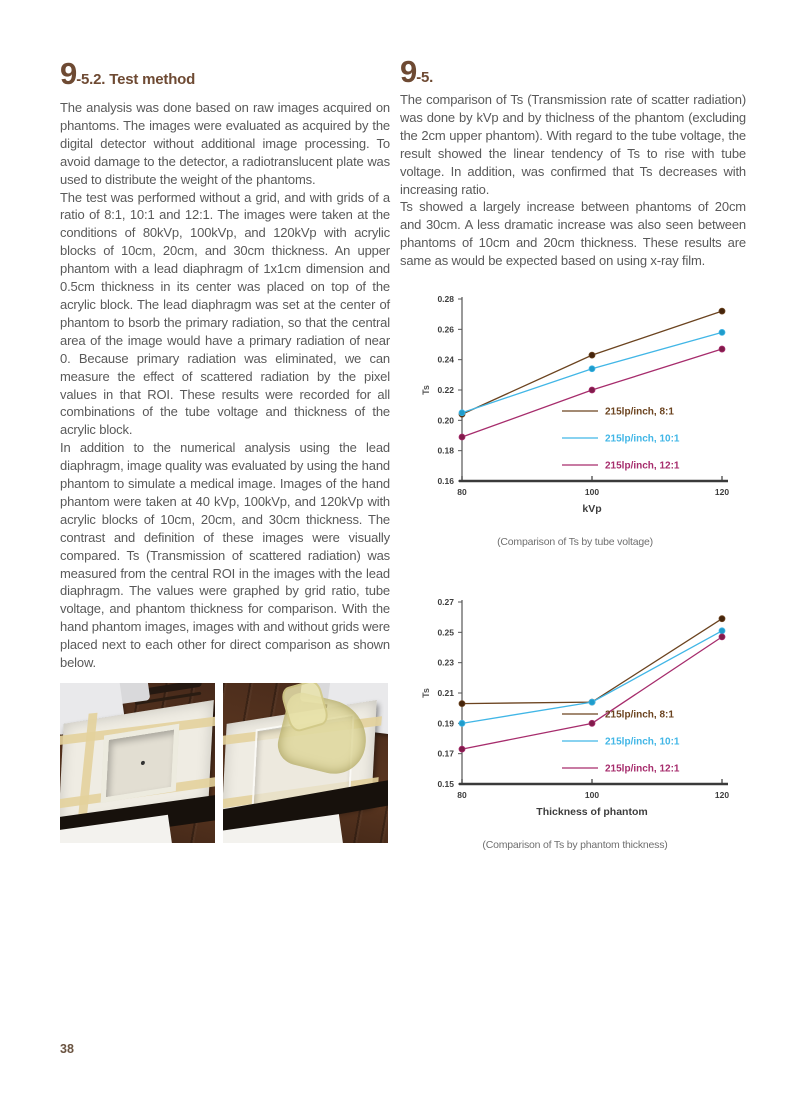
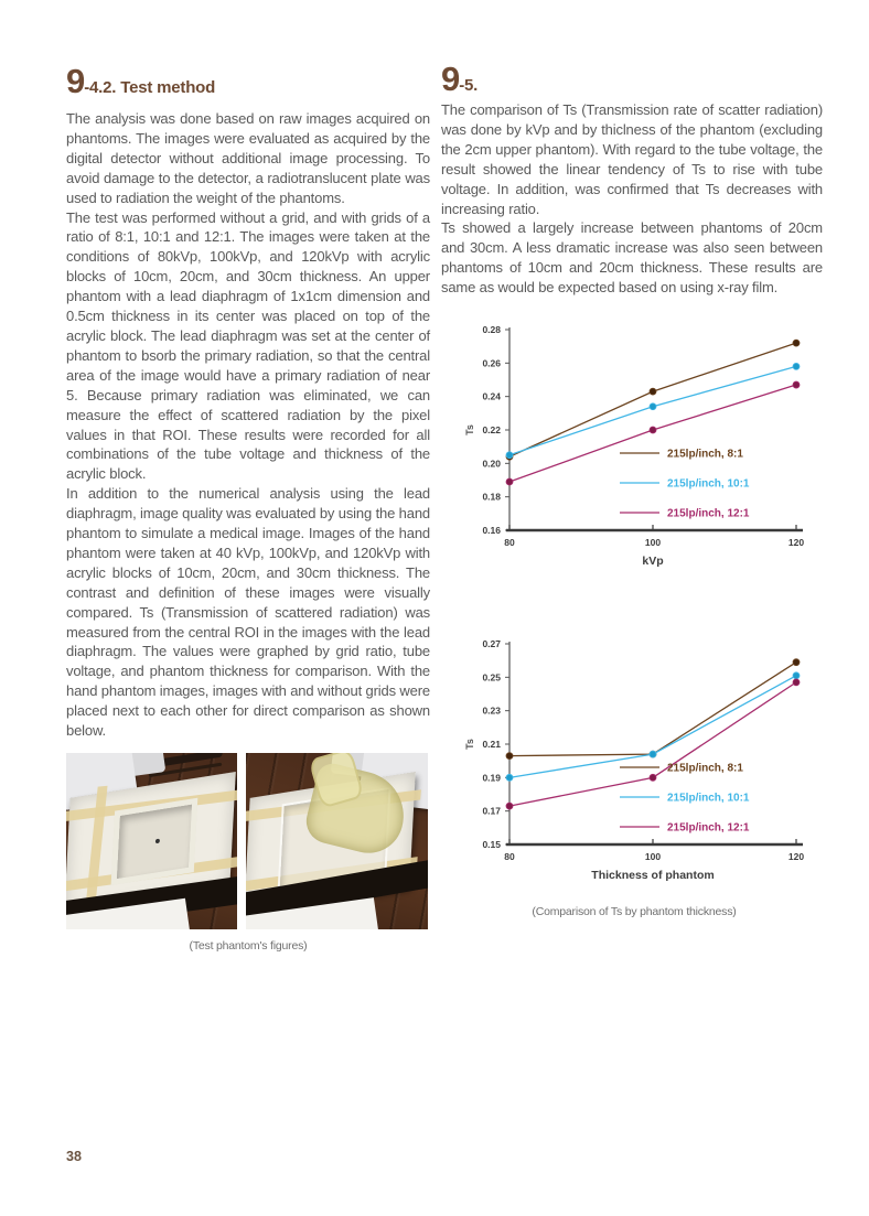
- 9-5.2. Test method
+ 9-4.2. Test method
- The analysis was done based on raw images acquired on phantoms. The images were evaluated as acquired by the digital detector without additional image processing. To avoid damage to the detector, a radiotranslucent plate was used to distribute the weight of the phantoms.
+ The analysis was done based on raw images acquired on phantoms. The images were evaluated as acquired by the digital detector without additional image processing. To avoid damage to the detector, a radiotranslucent plate was used to radiation the weight of the phantoms.
- The test was performed without a grid, and with grids of a ratio of 8:1, 10:1 and 12:1. The images were taken at the conditions of 80kVp, 100kVp, and 120kVp with acrylic blocks of 10cm, 20cm, and 30cm thickness. An upper phantom with a lead diaphragm of 1x1cm dimension and 0.5cm thickness in its center was placed on top of the acrylic block. The lead diaphragm was set at the center of phantom to bsorb the primary radiation, so that the central area of the image would have a primary radiation of near 0. Because primary radiation was eliminated, we can measure the effect of scattered radiation by the pixel values in that ROI. These results were recorded for all combinations of the tube voltage and thickness of the acrylic block.
+ The test was performed without a grid, and with grids of a ratio of 8:1, 10:1 and 12:1. The images were taken at the conditions of 80kVp, 100kVp, and 120kVp with acrylic blocks of 10cm, 20cm, and 30cm thickness. An upper phantom with a lead diaphragm of 1x1cm dimension and 0.5cm thickness in its center was placed on top of the acrylic block. The lead diaphragm was set at the center of phantom to bsorb the primary radiation, so that the central area of the image would have a primary radiation of near 5. Because primary radiation was eliminated, we can measure the effect of scattered radiation by the pixel values in that ROI. These results were recorded for all combinations of the tube voltage and thickness of the acrylic block.
  In addition to the numerical analysis using the lead diaphragm, image quality was evaluated by using the hand phantom to simulate a medical image. Images of the hand phantom were taken at 40 kVp, 100kVp, and 120kVp with acrylic blocks of 10cm, 20cm, and 30cm thickness. The contrast and definition of these images were visually compared. Ts (Transmission of scattered radiation) was measured from the central ROI in the images with the lead diaphragm. The values were graphed by grid ratio, tube voltage, and phantom thickness for comparison. With the hand phantom images, images with and without grids were placed next to each other for direct comparison as shown below.
+ (Test phantom's figures)
  9-5.
  The comparison of Ts (Transmission rate of scatter radiation) was done by kVp and by thiclness of the phantom (excluding the 2cm upper phantom). With regard to the tube voltage, the result showed the linear tendency of Ts to rise with tube voltage. In addition, was confirmed that Ts decreases with increasing ratio.
  Ts showed a largely increase between phantoms of 20cm and 30cm. A less dramatic increase was also seen between phantoms of 10cm and 20cm thickness. These results are same as would be expected based on using x-ray film.
  0.16
  0.18
  0.20
  0.22
  0.24
  0.26
  0.28
  80
  100
  120
  kVp
  215lp/inch, 8:1
  215lp/inch, 10:1
  215lp/inch, 12:1
- (Comparison of Ts by tube voltage)
  0.15
  0.17
  0.19
  0.21
  0.23
  0.25
  0.27
  80
  100
  120
  Thickness of phantom
  215lp/inch, 8:1
  215lp/inch, 10:1
  215lp/inch, 12:1
  (Comparison of Ts by phantom thickness)
  38
